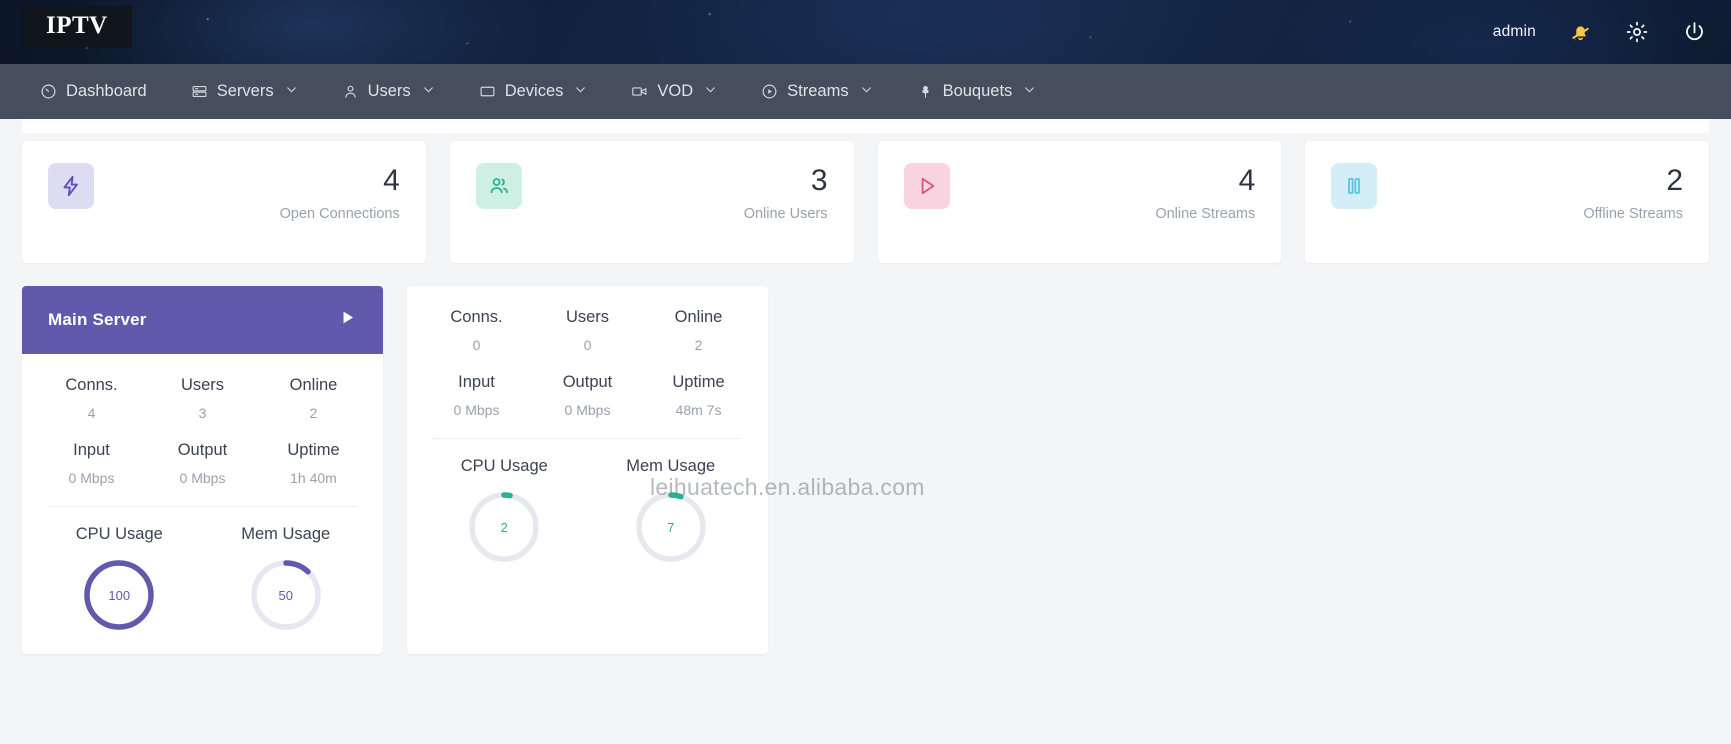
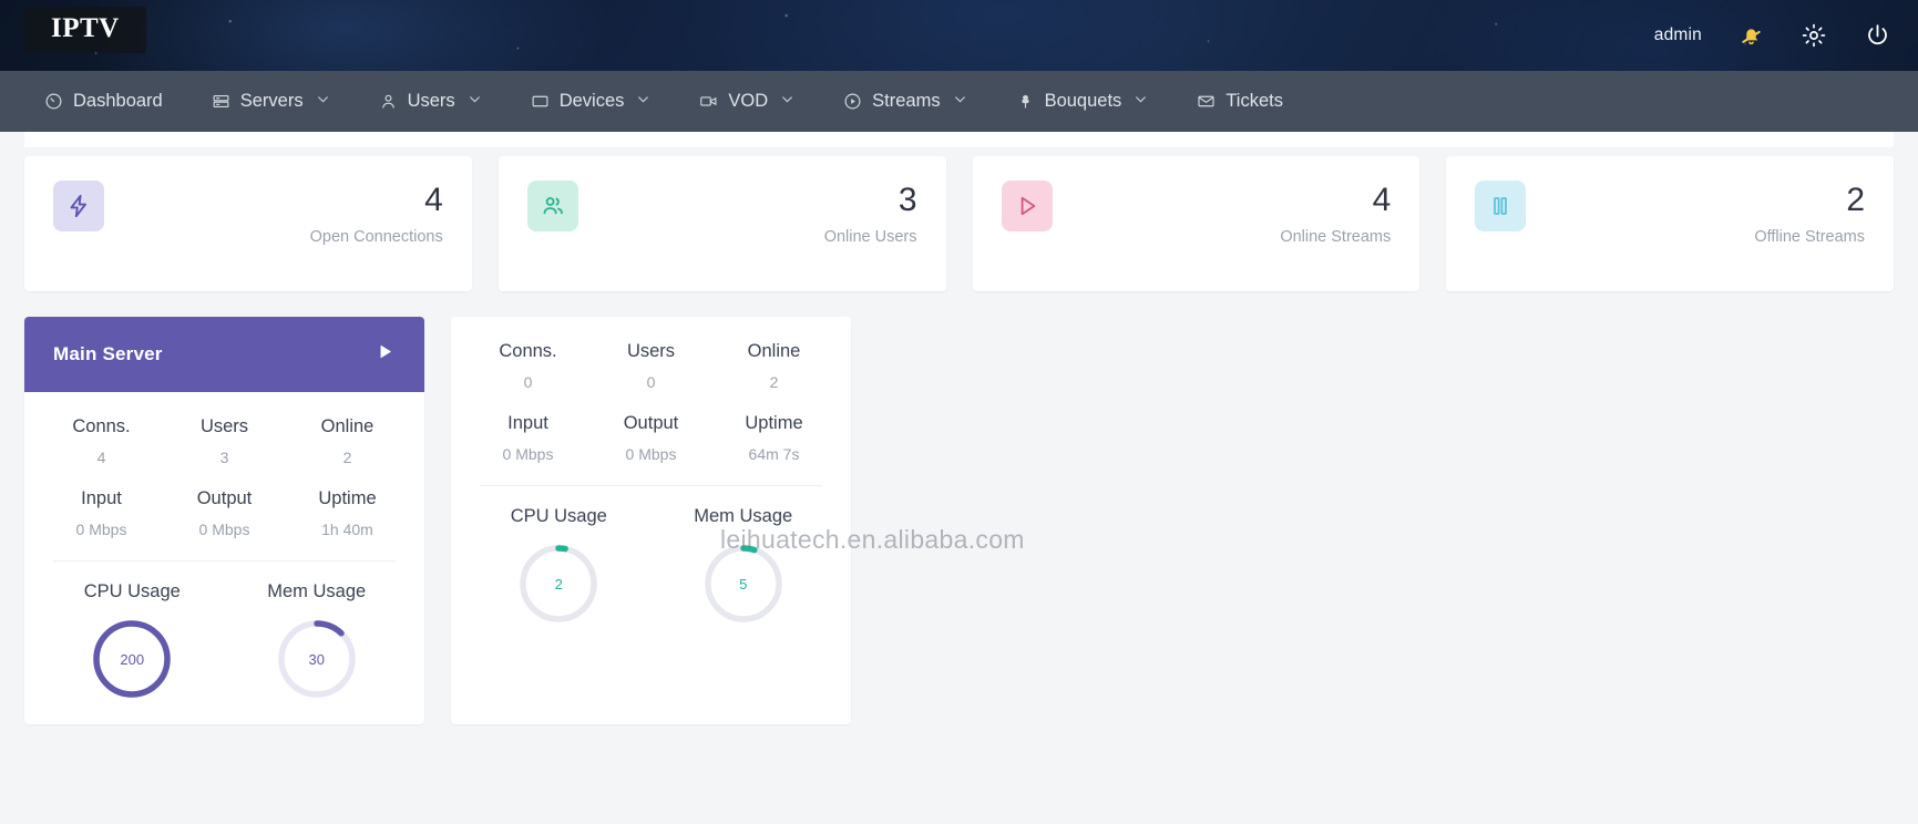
  Dashboard
  Servers
  Users
  Devices
  VOD
  Streams
  Bouquets
+ Tickets
  4
  Open Connections
  3
  Online Users
  4
  Online Streams
  2
  Offline Streams
  Main Server
  Conns.
  4
  Users
  3
  Online
  2
  Input
  0 Mbps
  Output
  0 Mbps
  Uptime
  1h 40m
  CPU Usage
- 100
+ 200
  Mem Usage
- 50
+ 30
  Conns.
  0
  Users
  0
  Online
  2
  Input
  0 Mbps
  Output
  0 Mbps
  Uptime
- 48m 7s
+ 64m 7s
  CPU Usage
  2
  Mem Usage
- 7
+ 5
  leihuatech.en.alibaba.com
